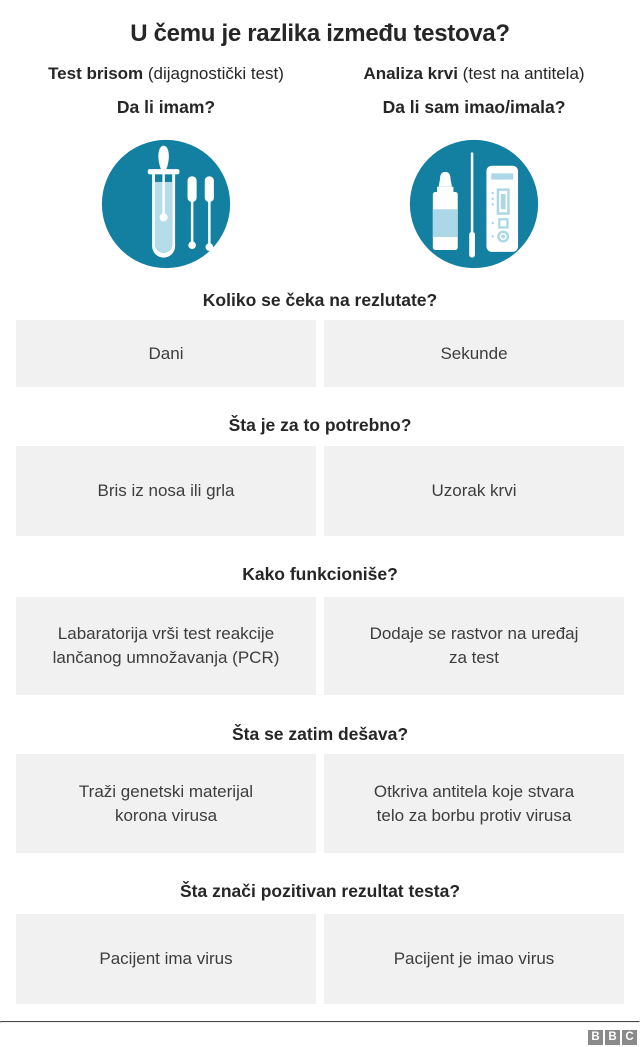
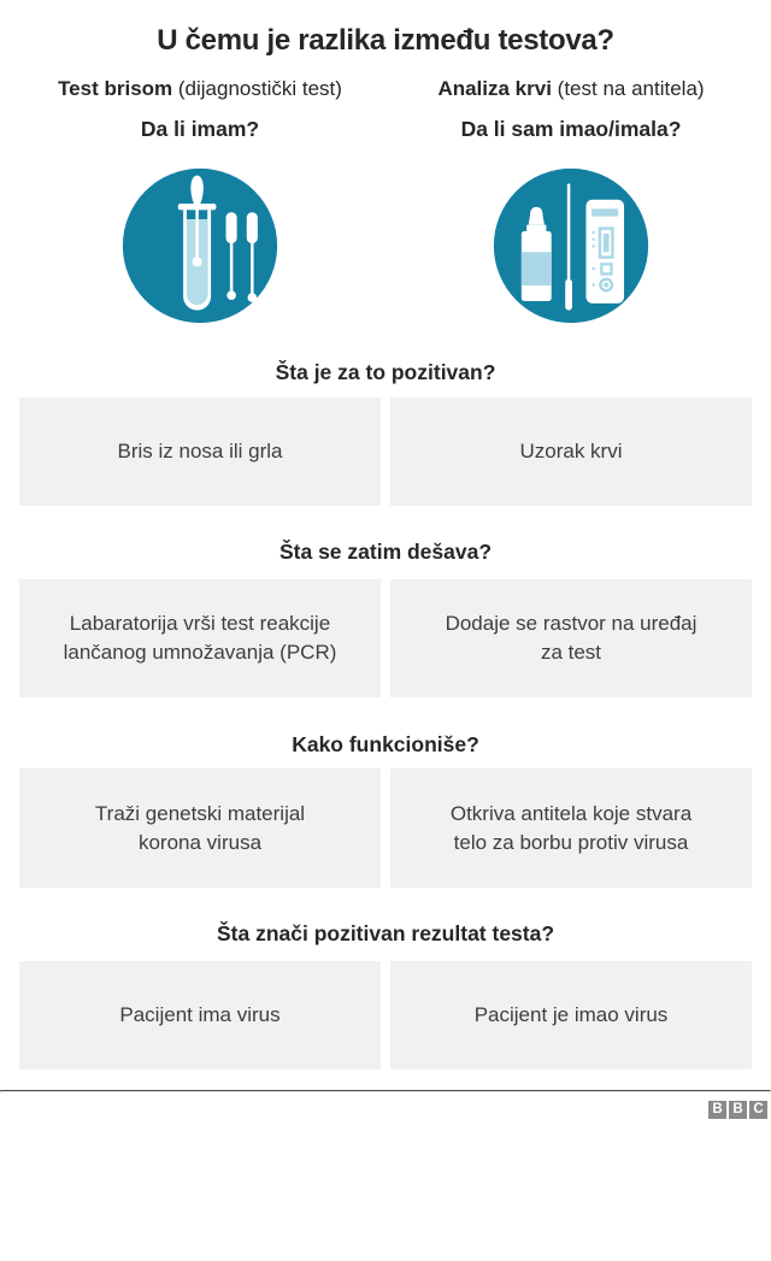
  U čemu je razlika između testova?
  Test brisom (dijagnostički test)
  Analiza krvi (test na antitela)
  Da li imam?
  Da li sam imao/imala?
- Koliko se čeka na rezlutate?
- Dani
- Sekunde
- Šta je za to potrebno?
+ Šta je za to pozitivan?
  Bris iz nosa ili grla
  Uzorak krvi
- Kako funkcioniše?
+ Šta se zatim dešava?
  Labaratorija vrši test reakcije
  lančanog umnožavanja (PCR)
  Dodaje se rastvor na uređaj
  za test
- Šta se zatim dešava?
+ Kako funkcioniše?
  Traži genetski materijal
  korona virusa
  Otkriva antitela koje stvara
  telo za borbu protiv virusa
  Šta znači pozitivan rezultat testa?
  Pacijent ima virus
  Pacijent je imao virus
  B
  B
  C
